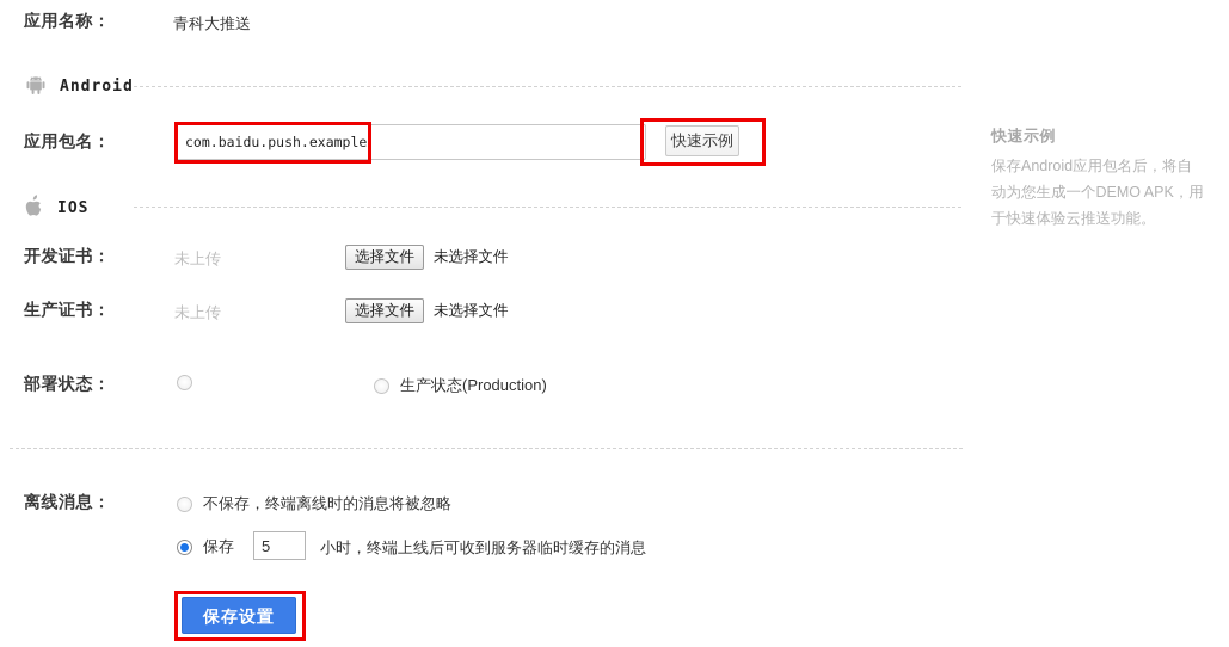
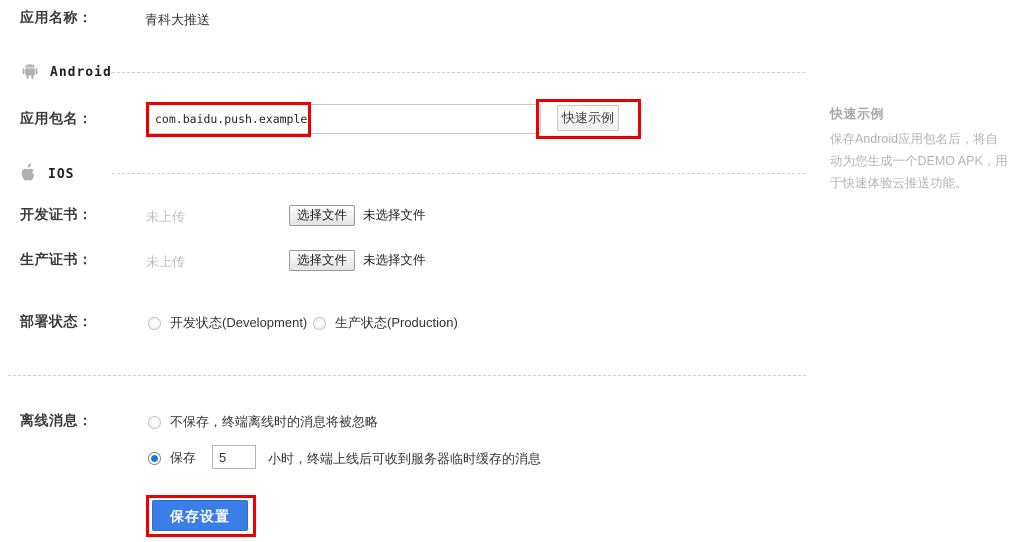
  应用名称：
  青科大推送
  Android
  应用包名：
  com.baidu.push.example
  快速示例
  IOS
  开发证书：
  未上传
  选择文件
  未选择文件
  生产证书：
  未上传
  选择文件
  未选择文件
  部署状态：
+ 开发状态(Development)
  生产状态(Production)
  离线消息：
  不保存，终端离线时的消息将被忽略
  保存
  5
  小时，终端上线后可收到服务器临时缓存的消息
  保存设置
  快速示例
  保存Android应用包名后，将自动为您生成一个DEMO APK，用于快速体验云推送功能。
